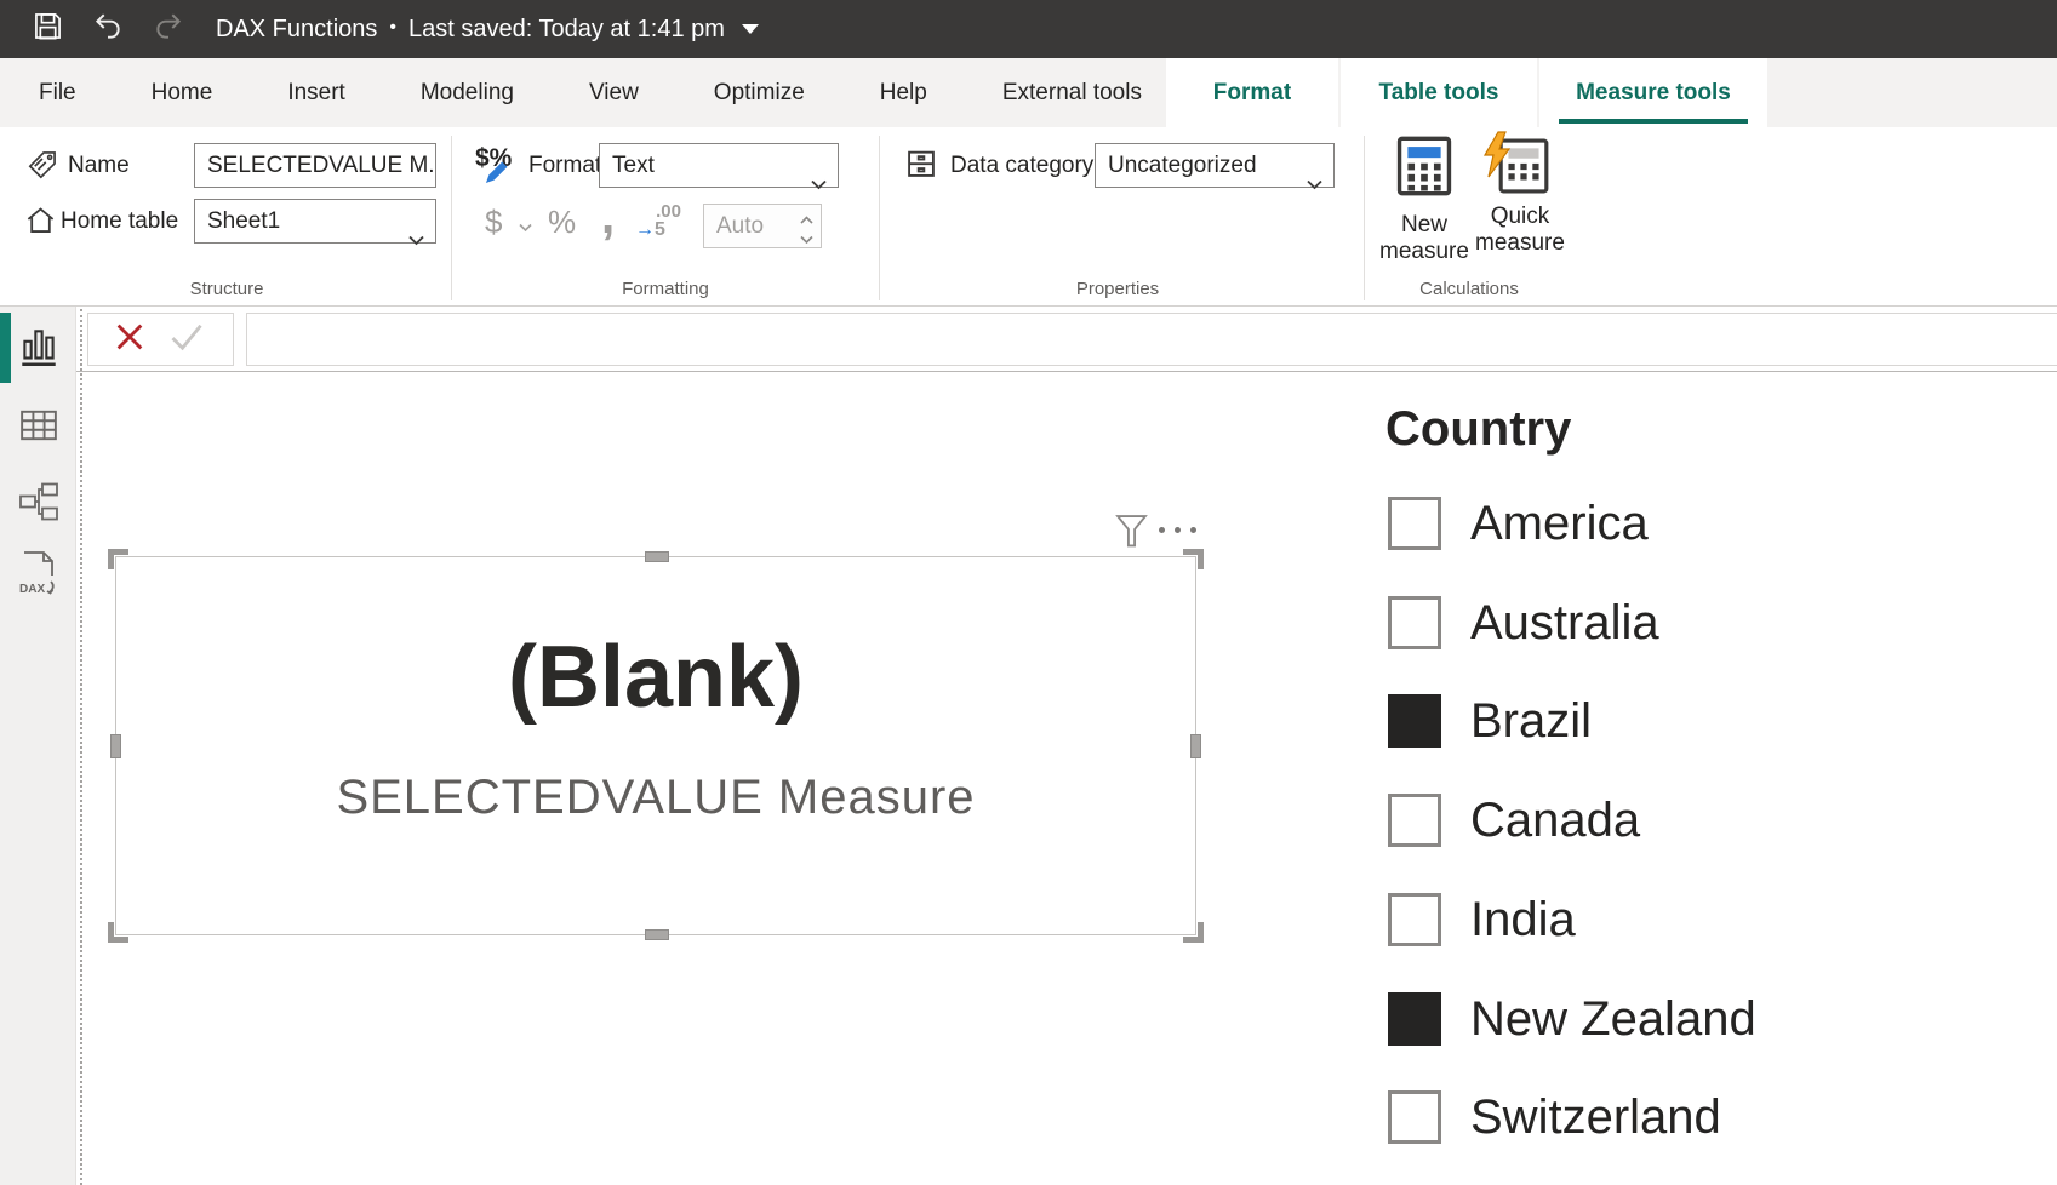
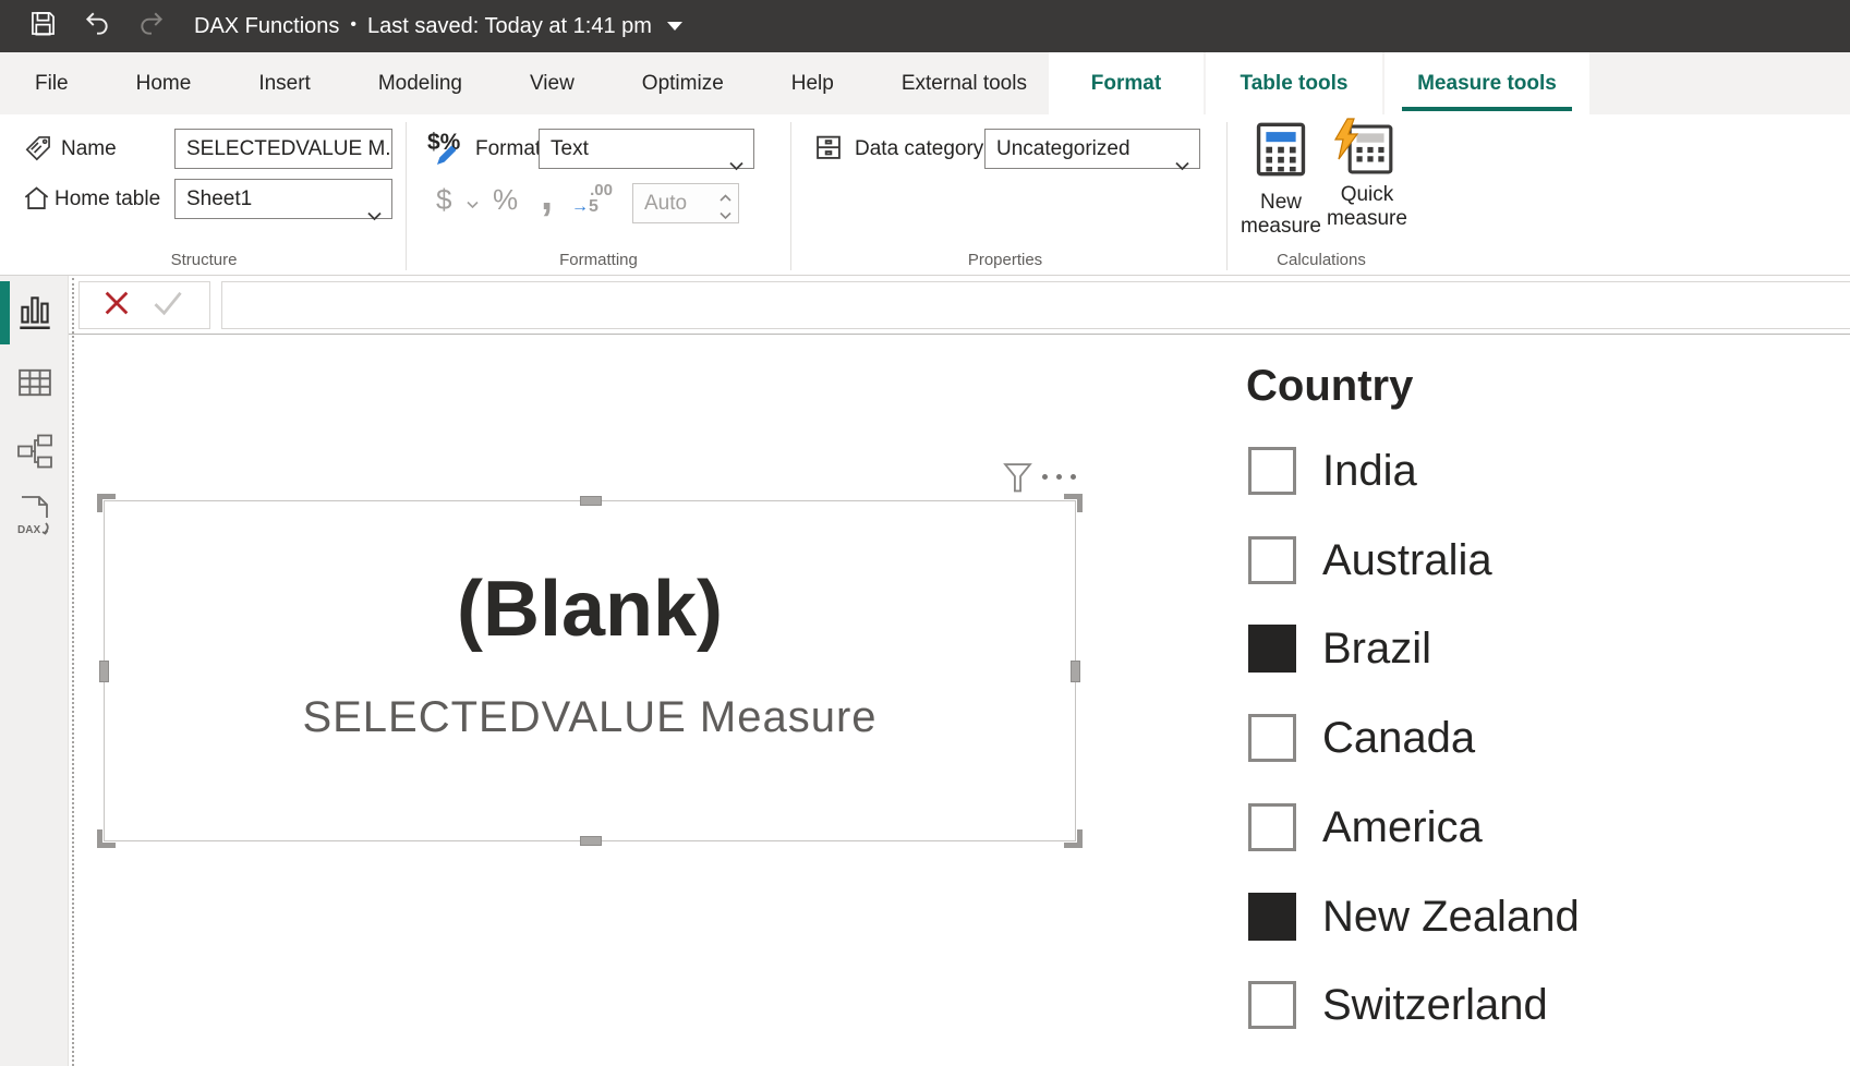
  DAX Functions
  •
  Last saved: Today at 1:41 pm
  File
  Home
  Insert
  Modeling
  View
  Optimize
  Help
  External tools
  Format
  Table tools
  Measure tools
  Name
  SELECTEDVALUE M.
  Home table
  Sheet1
  Structure
  $%
  Forma
  Text
  $
  %
  ,
  .00
  →5
  Auto
  Formatting
  Data category
  Uncategorized
  Properties
  New measure
  Quick measure
  Calculations
  DAX
  (Blank)
  SELECTEDVALUE Measure
  Country
- America
+ India
  Australia
  Brazil
  Canada
- India
+ America
  New Zealand
  Switzerland
